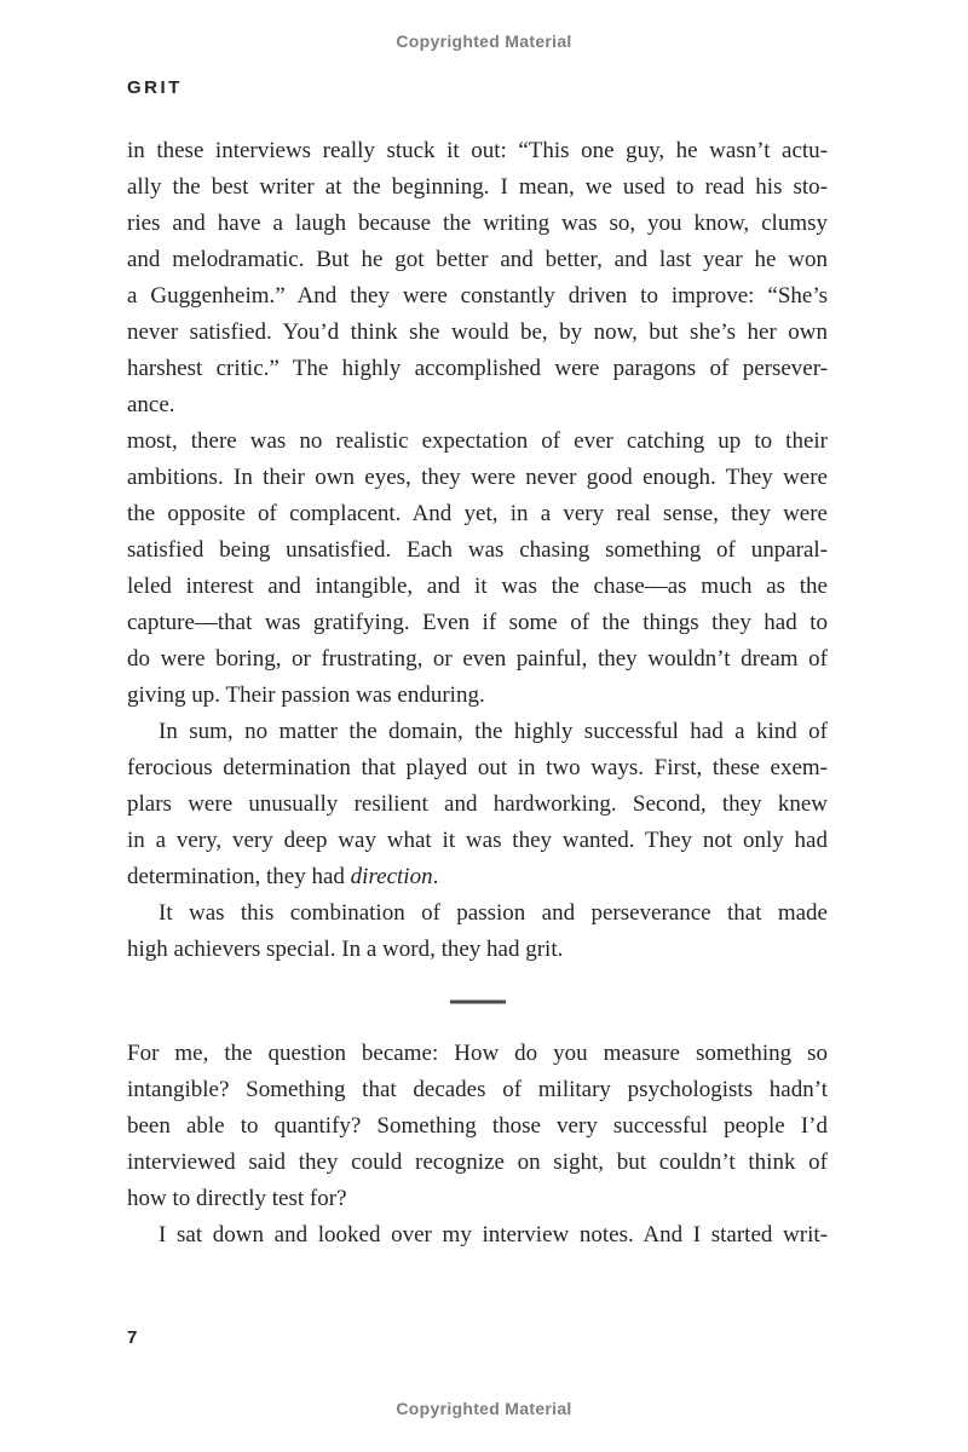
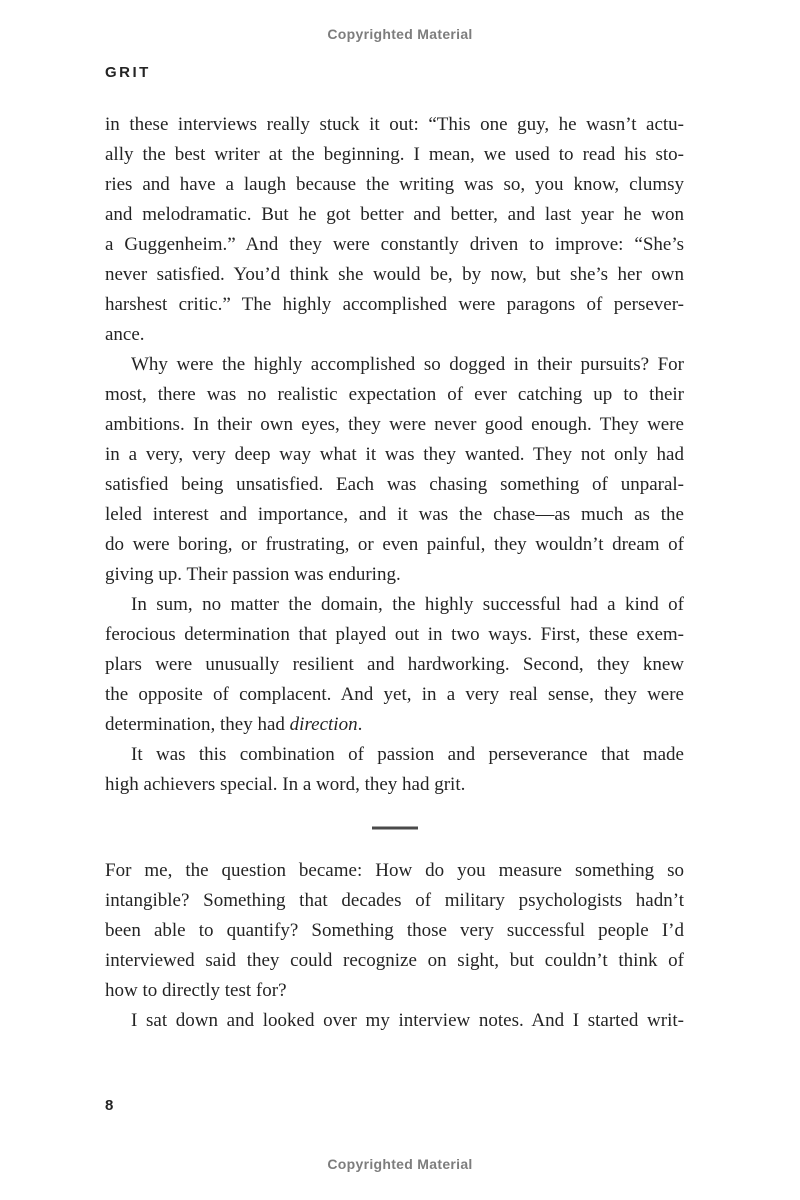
  Copyrighted Material
  GRIT
  in these interviews really stuck it out: “This one guy, he wasn’t actu-
  ally the best writer at the beginning. I mean, we used to read his sto-
  ries and have a laugh because the writing was so, you know, clumsy
  and melodramatic. But he got better and better, and last year he won
  a Guggenheim.” And they were constantly driven to improve: “She’s
  never satisfied. You’d think she would be, by now, but she’s her own
  harshest critic.” The highly accomplished were paragons of persever-
  ance.
+ Why were the highly accomplished so dogged in their pursuits? For
  most, there was no realistic expectation of ever catching up to their
  ambitions. In their own eyes, they were never good enough. They were
- the opposite of complacent. And yet, in a very real sense, they were
+ in a very, very deep way what it was they wanted. They not only had
  satisfied being unsatisfied. Each was chasing something of unparal-
- leled interest and intangible, and it was the chase—as much as the
+ leled interest and importance, and it was the chase—as much as the
- capture—that was gratifying. Even if some of the things they had to
  do were boring, or frustrating, or even painful, they wouldn’t dream of
  giving up. Their passion was enduring.
  In sum, no matter the domain, the highly successful had a kind of
  ferocious determination that played out in two ways. First, these exem-
  plars were unusually resilient and hardworking. Second, they knew
- in a very, very deep way what it was they wanted. They not only had
+ the opposite of complacent. And yet, in a very real sense, they were
  determination, they had direction.
  It was this combination of passion and perseverance that made
  high achievers special. In a word, they had grit.
  For me, the question became: How do you measure something so
  intangible? Something that decades of military psychologists hadn’t
  been able to quantify? Something those very successful people I’d
  interviewed said they could recognize on sight, but couldn’t think of
  how to directly test for?
  I sat down and looked over my interview notes. And I started writ-
- 7
+ 8
  Copyrighted Material
